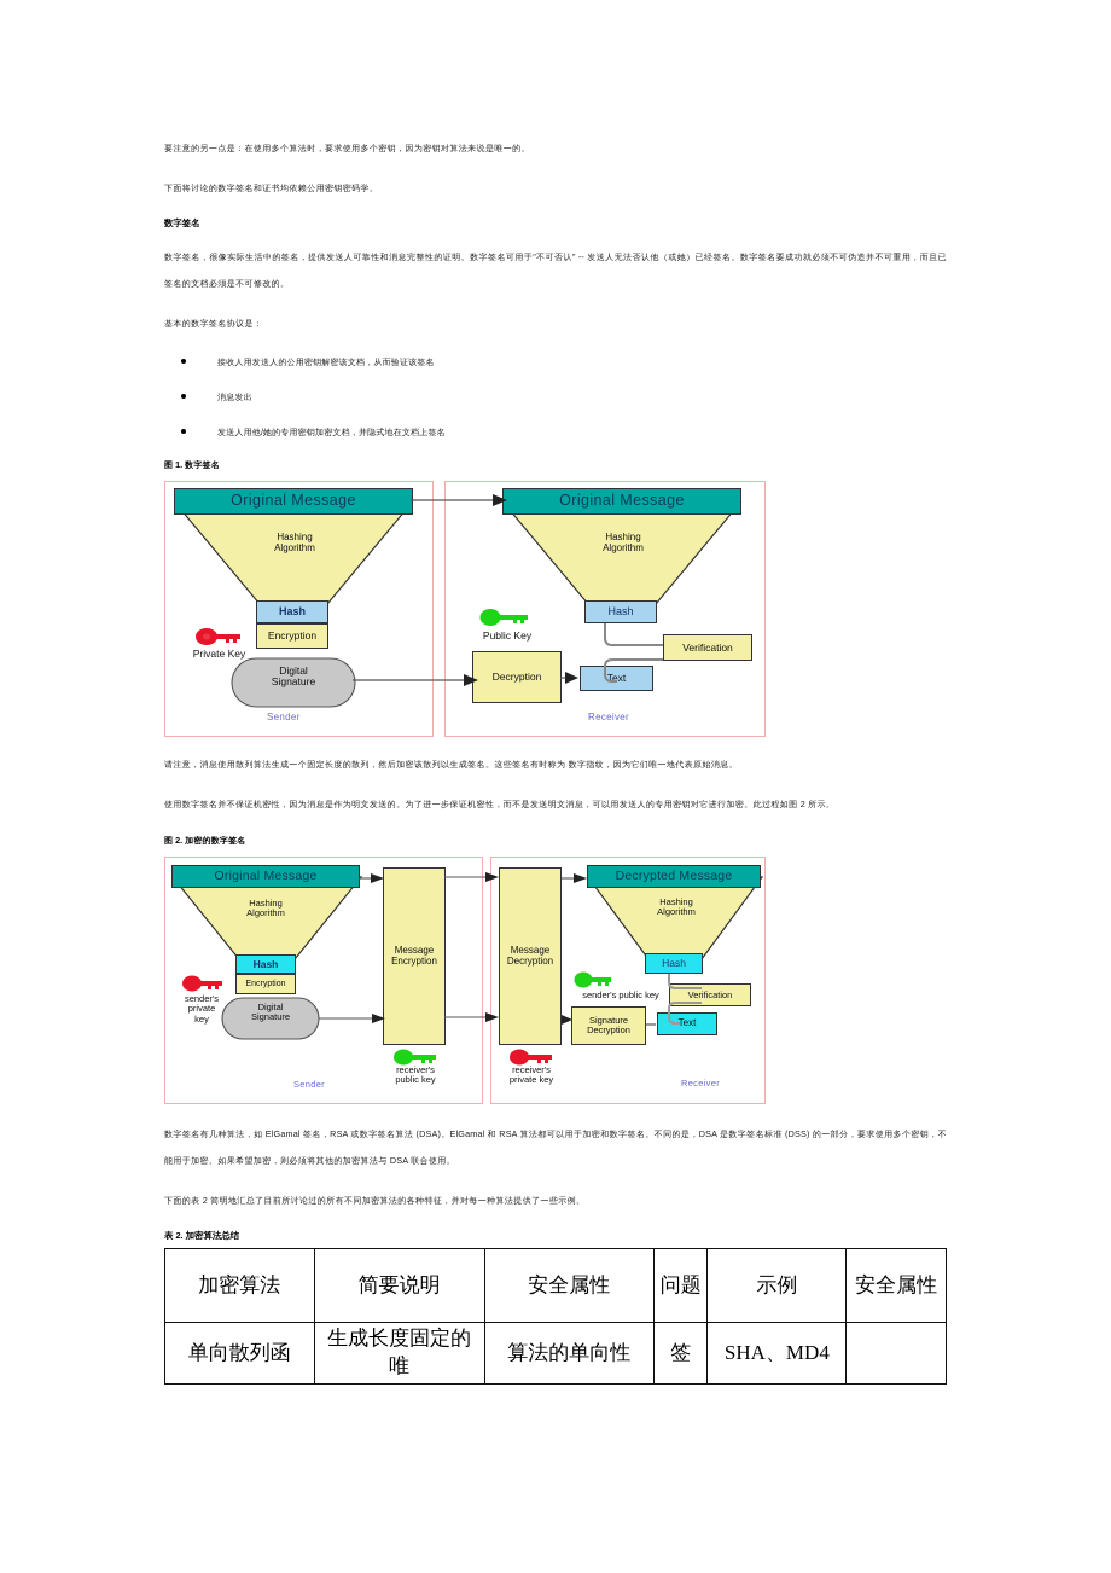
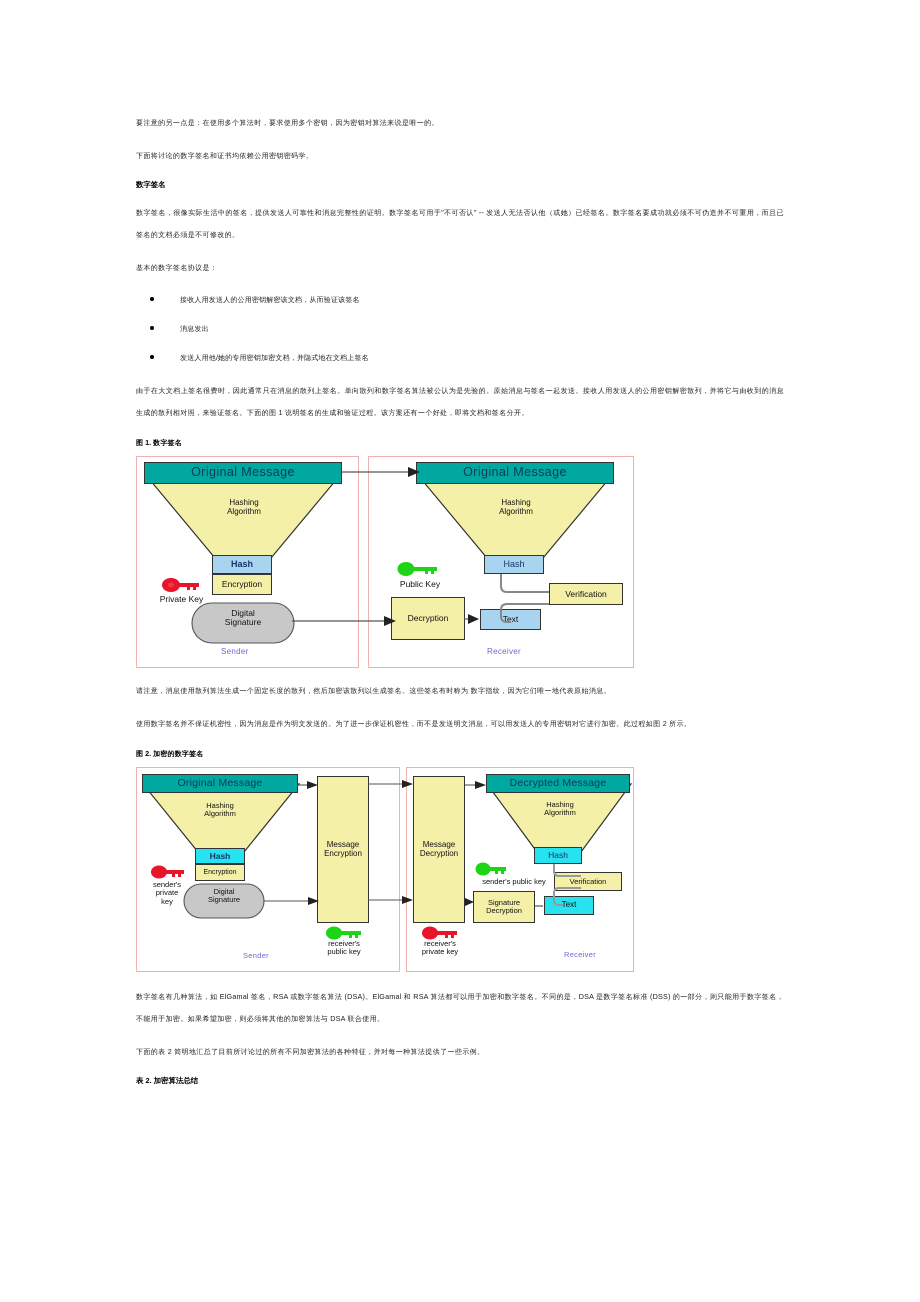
  要注意的另一点是：在使用多个算法时，要求使用多个密钥，因为密钥对算法来说是唯一的。
  下面将讨论的数字签名和证书均依赖公用密钥密码学。
  数字签名
  数字签名，很像实际生活中的签名，提供发送人可靠性和消息完整性的证明。数字签名可用于"不可否认" -- 发送人无法否认他（或她）已经签名。数字签名要成功就必须不可伪造并不可重用，而且已签名的文档必须是不可修改的。
  基本的数字签名协议是：
  接收人用发送人的公用密钥解密该文档，从而验证该签名
  消息发出
  发送人用他/她的专用密钥加密文档，并隐式地在文档上签名
+ 由于在大文档上签名很费时，因此通常只在消息的散列上签名。单向散列和数字签名算法被公认为是先验的。原始消息与签名一起发送。接收人用发送人的公用密钥解密散列，并将它与由收到的消息生成的散列相对照，来验证签名。下面的图 1 说明签名的生成和验证过程。该方案还有一个好处，即将文档和签名分开。
  图 1. 数字签名
  Original Message
  Hashing
  Algorithm
  Hash
  Encryption
  Private Key
  Digital
  Signature
  Sender
  Original Message
  Hashing
  Algorithm
  Hash
  Public Key
  Decryption
  Text
  Verification
  Receiver
  请注意，消息使用散列算法生成一个固定长度的散列，然后加密该散列以生成签名。这些签名有时称为 数字指纹，因为它们唯一地代表原始消息。
  使用数字签名并不保证机密性，因为消息是作为明文发送的。为了进一步保证机密性，而不是发送明文消息，可以用发送人的专用密钥对它进行加密。此过程如图 2 所示。
  图 2. 加密的数字签名
  Original Message
  Hashing
  Algorithm
  Hash
  sender's
  private
  key
  Digital
  Signature
  Message
  Encryption
  receiver's
  public key
  Sender
  Message
  Decryption
  receiver's
  private key
  Decrypted Message
  Hashing
  Algorithm
  Hash
  sender's public key
  Signature
  Decryption
  Text
  Verification
  Receiver
- 数字签名有几种算法，如 ElGamal 签名，RSA 或数字签名算法 (DSA)。ElGamal 和 RSA 算法都可以用于加密和数字签名。不同的是，DSA 是数字签名标准 (DSS) 的一部分，要求使用多个密钥，不能用于加密。如果希望加密，则必须将其他的加密算法与 DSA 联合使用。
+ 数字签名有几种算法，如 ElGamal 签名，RSA 或数字签名算法 (DSA)。ElGamal 和 RSA 算法都可以用于加密和数字签名。不同的是，DSA 是数字签名标准 (DSS) 的一部分，则只能用于数字签名，不能用于加密。如果希望加密，则必须将其他的加密算法与 DSA 联合使用。
  下面的表 2 简明地汇总了目前所讨论过的所有不同加密算法的各种特征，并对每一种算法提供了一些示例。
  表 2. 加密算法总结
- 加密算法	简要说明	安全属性	问题	示例	安全属性
- 单向散列函	生成长度固定的唯	算法的单向性	签	SHA、MD4
